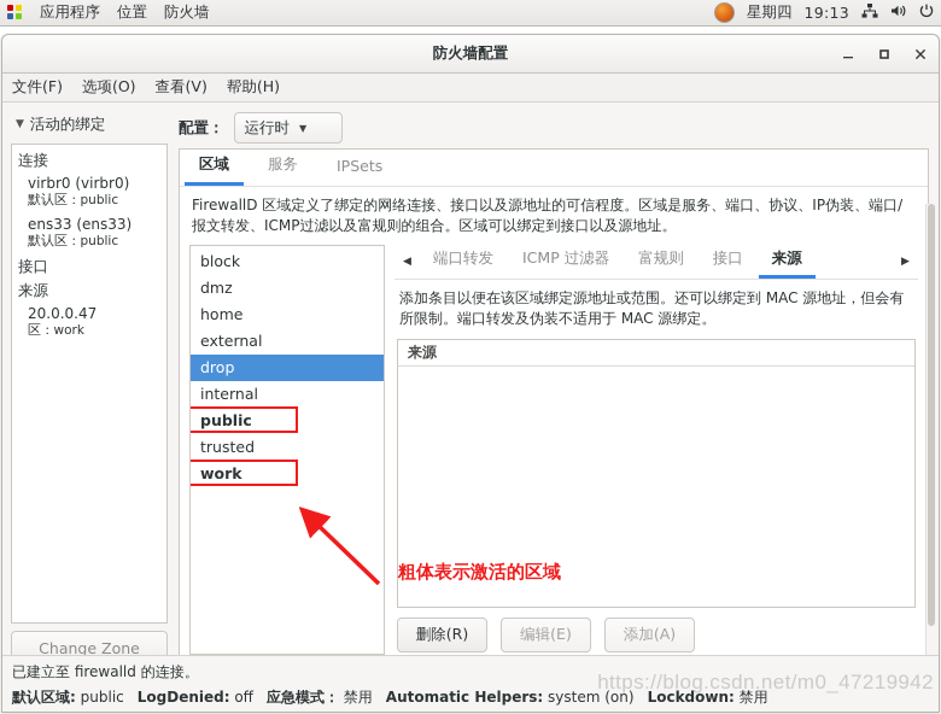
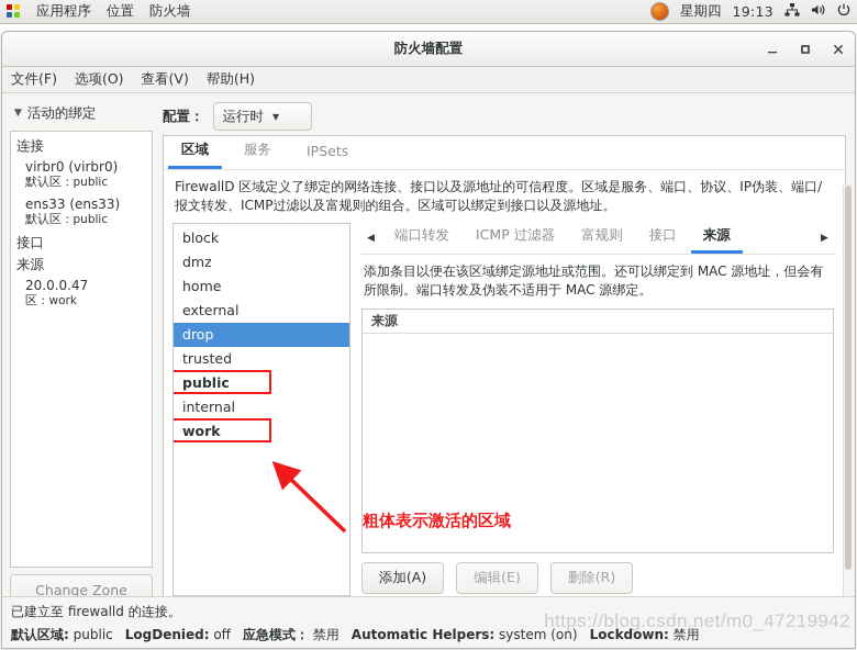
  应用程序
  位置
  防火墙
  星期四
  19:13
  防火墙配置
  文件(F)
  选项(O)
  查看(V)
  帮助(H)
  ▼
  活动的绑定
  连接
  virbr0 (virbr0)
  默认区：public
  ens33 (ens33)
  默认区：public
  接口
  来源
  20.0.0.47
  区：work
  Change Zone
  配置：
  运行时
  ▼
  区域
  服务
  IPSets
  FirewallD 区域定义了绑定的网络连接、接口以及源地址的可信程度。区域是服务、端口、协议、IP伪装、端口/报文转发、ICMP过滤以及富规则的组合。区域可以绑定到接口以及源地址。
  block
  dmz
  home
  external
  drop
- internal
+ trusted
  public
- trusted
+ internal
  work
  ◀
  端口转发
  ICMP 过滤器
  富规则
  接口
  来源
  ▶
  添加条目以便在该区域绑定源地址或范围。还可以绑定到 MAC 源地址，但会有所限制。端口转发及伪装不适用于 MAC 源绑定。
  来源
- 删除(R)
+ 添加(A)
  编辑(E)
- 添加(A)
+ 删除(R)
  已建立至 firewalld 的连接。
  默认区域: public
  LogDenied: off
  应急模式： 禁用
  Automatic Helpers: system (on)
  Lockdown: 禁用
  https://blog.csdn.net/m0_47219942
  粗体表示激活的区域
